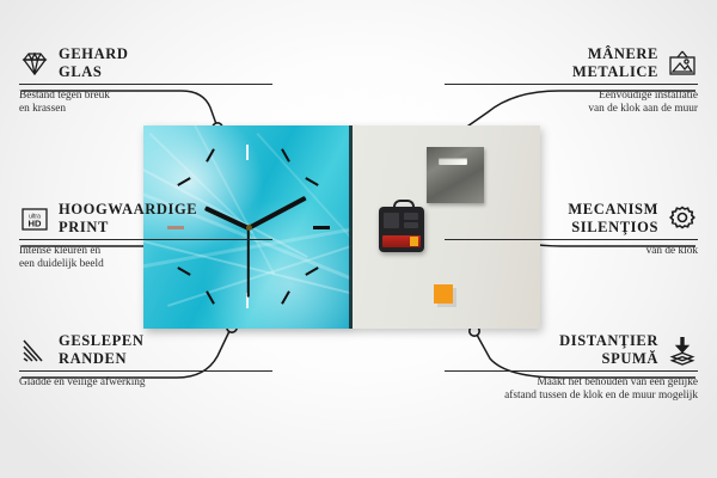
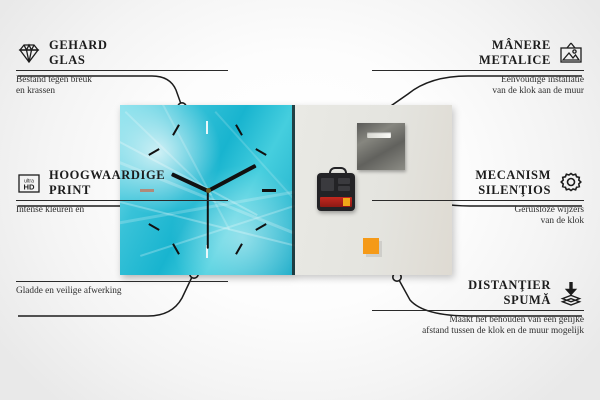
  GEHARD
  GLAS
  Bestand tegen breuk
  en krassen
  HD
  HOOGWAARDIGE
  PRINT
  Intense kleuren en
- een duidelijk beeld
- GESLEPEN
- RANDEN
  Gladde en veilige afwerking
  MÂNERE
  METALICE
  Eenvoudige installatie
  van de klok aan de muur
  MECANISM
  SILENŢIOS
+ Geruisloze wijzers
  van de klok
  DISTANŢIER
  SPUMĂ
  Maakt het behouden van een gelijke
  afstand tussen de klok en de muur mogelijk
